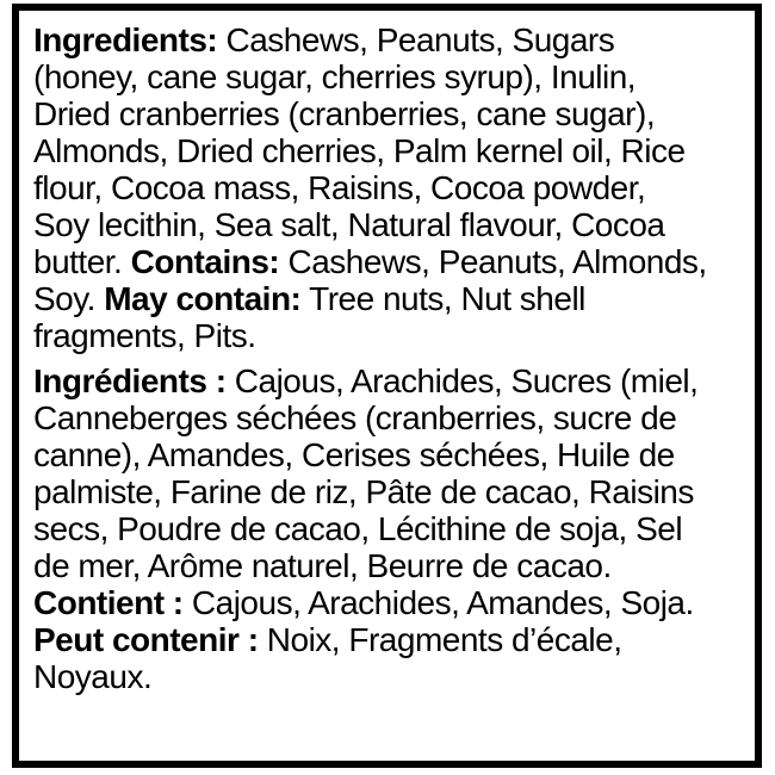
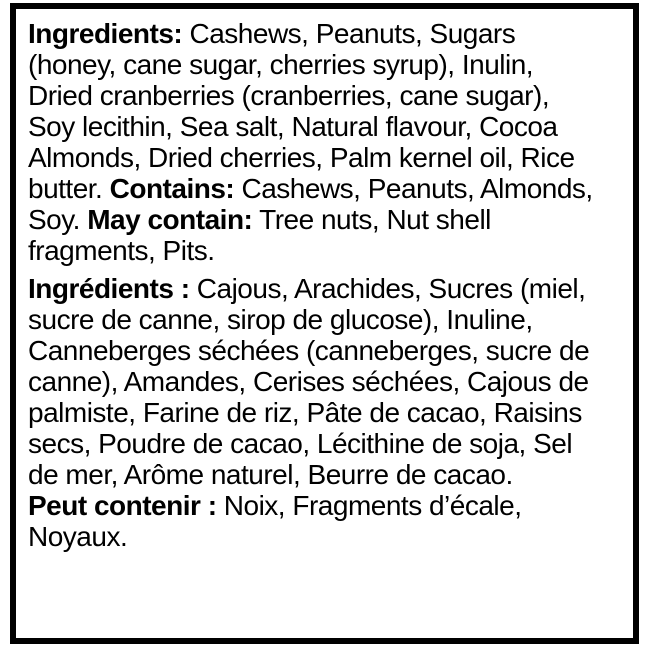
  Ingredients: Cashews, Peanuts, Sugars
  (honey, cane sugar, cherries syrup), Inulin,
  Dried cranberries (cranberries, cane sugar),
- Almonds, Dried cherries, Palm kernel oil, Rice
+ Soy lecithin, Sea salt, Natural flavour, Cocoa
- flour, Cocoa mass, Raisins, Cocoa powder,
- Soy lecithin, Sea salt, Natural flavour, Cocoa
+ Almonds, Dried cherries, Palm kernel oil, Rice
  butter. Contains: Cashews, Peanuts, Almonds,
  Soy. May contain: Tree nuts, Nut shell
  fragments, Pits.
  Ingrédients : Cajous, Arachides, Sucres (miel,
+ sucre de canne, sirop de glucose), Inuline,
- Canneberges séchées (cranberries, sucre de
+ Canneberges séchées (canneberges, sucre de
- canne), Amandes, Cerises séchées, Huile de
+ canne), Amandes, Cerises séchées, Cajous de
  palmiste, Farine de riz, Pâte de cacao, Raisins
  secs, Poudre de cacao, Lécithine de soja, Sel
  de mer, Arôme naturel, Beurre de cacao.
- Contient : Cajous, Arachides, Amandes, Soja.
  Peut contenir : Noix, Fragments d’écale,
  Noyaux.
